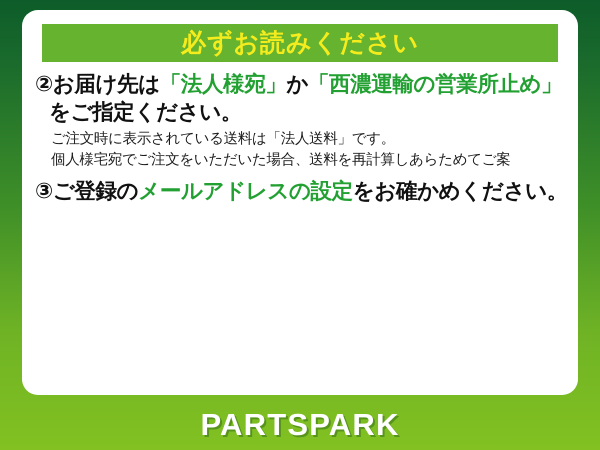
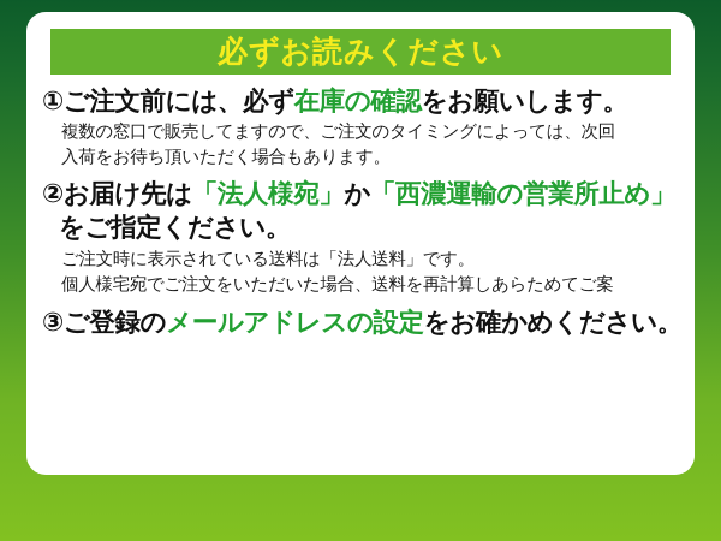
  必ずお読みください
+ ①ご注文前には、必ず在庫の確認をお願いします。
+ 複数の窓口で販売してますので、ご注文のタイミングによっては、次回
+ 入荷をお待ち頂いただく場合もあります。
  ②お届け先は「法人様宛」か「西濃運輸の営業所止め」
  をご指定ください。
  ご注文時に表示されている送料は「法人送料」です。
  個人様宅宛でご注文をいただいた場合、送料を再計算しあらためてご案
  ③ご登録のメールアドレスの設定をお確かめください。
- PARTSPARK
